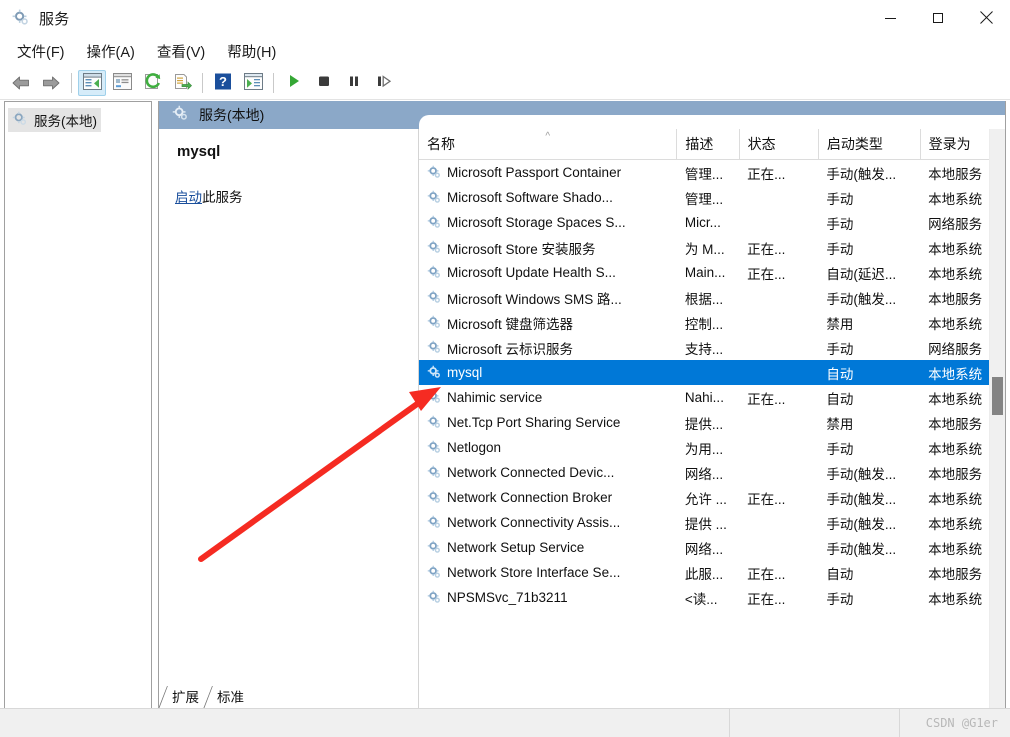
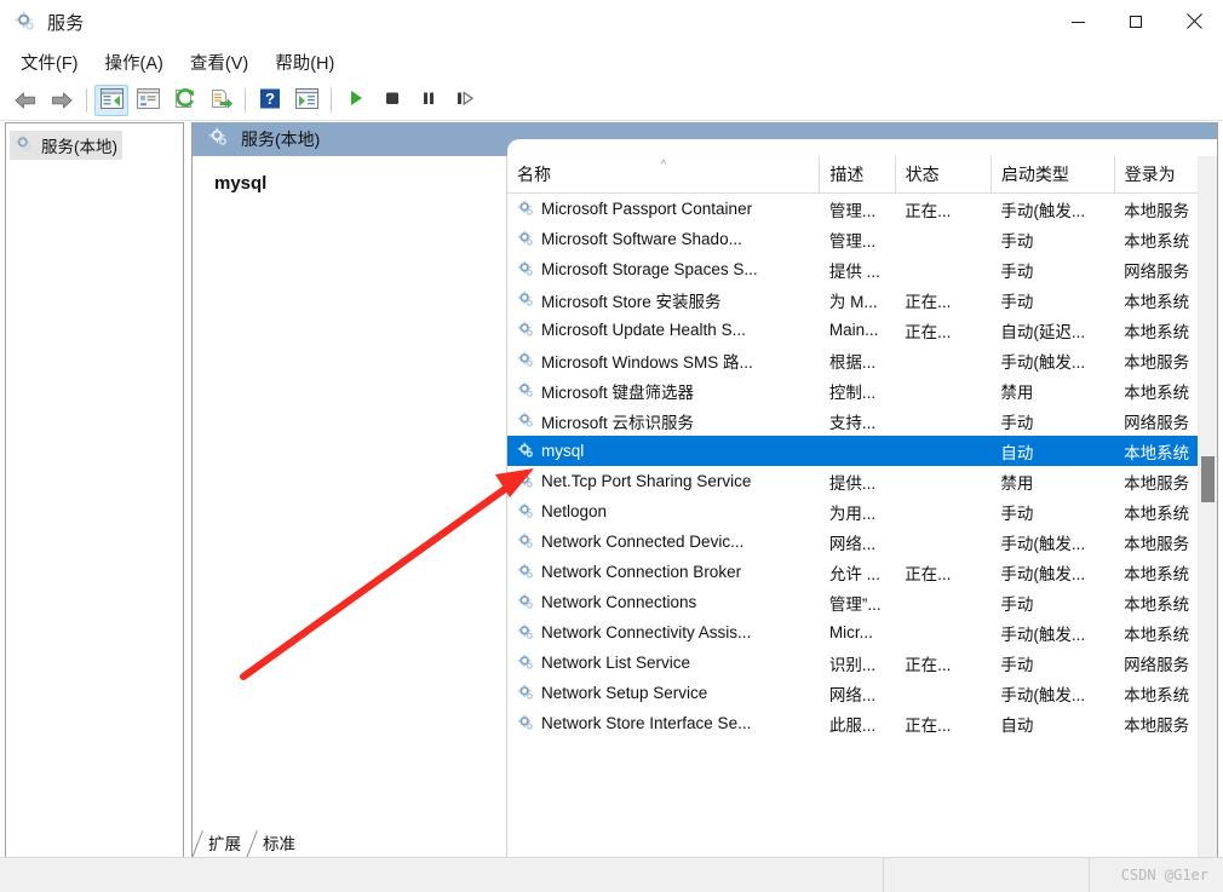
  服务
  文件(F)
  操作(A)
  查看(V)
  帮助(H)
  ?
  服务(本地)
  服务(本地)
  mysql
- 启动此服务
  ^ 名称	描述	状态	启动类型	登录为
  Microsoft Passport Container	管理...	正在...	手动(触发...	本地服务
  Microsoft Software Shado...	管理...		手动	本地系统
- Microsoft Storage Spaces S...	Micr...		手动	网络服务
+ Microsoft Storage Spaces S...	提供 ...		手动	网络服务
  Microsoft Store 安装服务	为 M...	正在...	手动	本地系统
  Microsoft Update Health S...	Main...	正在...	自动(延迟...	本地系统
  Microsoft Windows SMS 路...	根据...		手动(触发...	本地服务
  Microsoft 键盘筛选器	控制...		禁用	本地系统
  Microsoft 云标识服务	支持...		手动	网络服务
  mysql			自动	本地系统
- Nahimic service	Nahi...	正在...	自动	本地系统
  Net.Tcp Port Sharing Service	提供...		禁用	本地服务
  Netlogon	为用...		手动	本地系统
  Network Connected Devic...	网络...		手动(触发...	本地服务
  Network Connection Broker	允许 ...	正在...	手动(触发...	本地系统
+ Network Connections	管理”...		手动	本地系统
- Network Connectivity Assis...	提供 ...		手动(触发...	本地系统
+ Network Connectivity Assis...	Micr...		手动(触发...	本地系统
+ Network List Service	识别...	正在...	手动	网络服务
  Network Setup Service	网络...		手动(触发...	本地系统
  Network Store Interface Se...	此服...	正在...	自动	本地服务
- NPSMSvc_71b3211	<读...	正在...	手动	本地系统
  扩展
  标准
  CSDN @G1er
